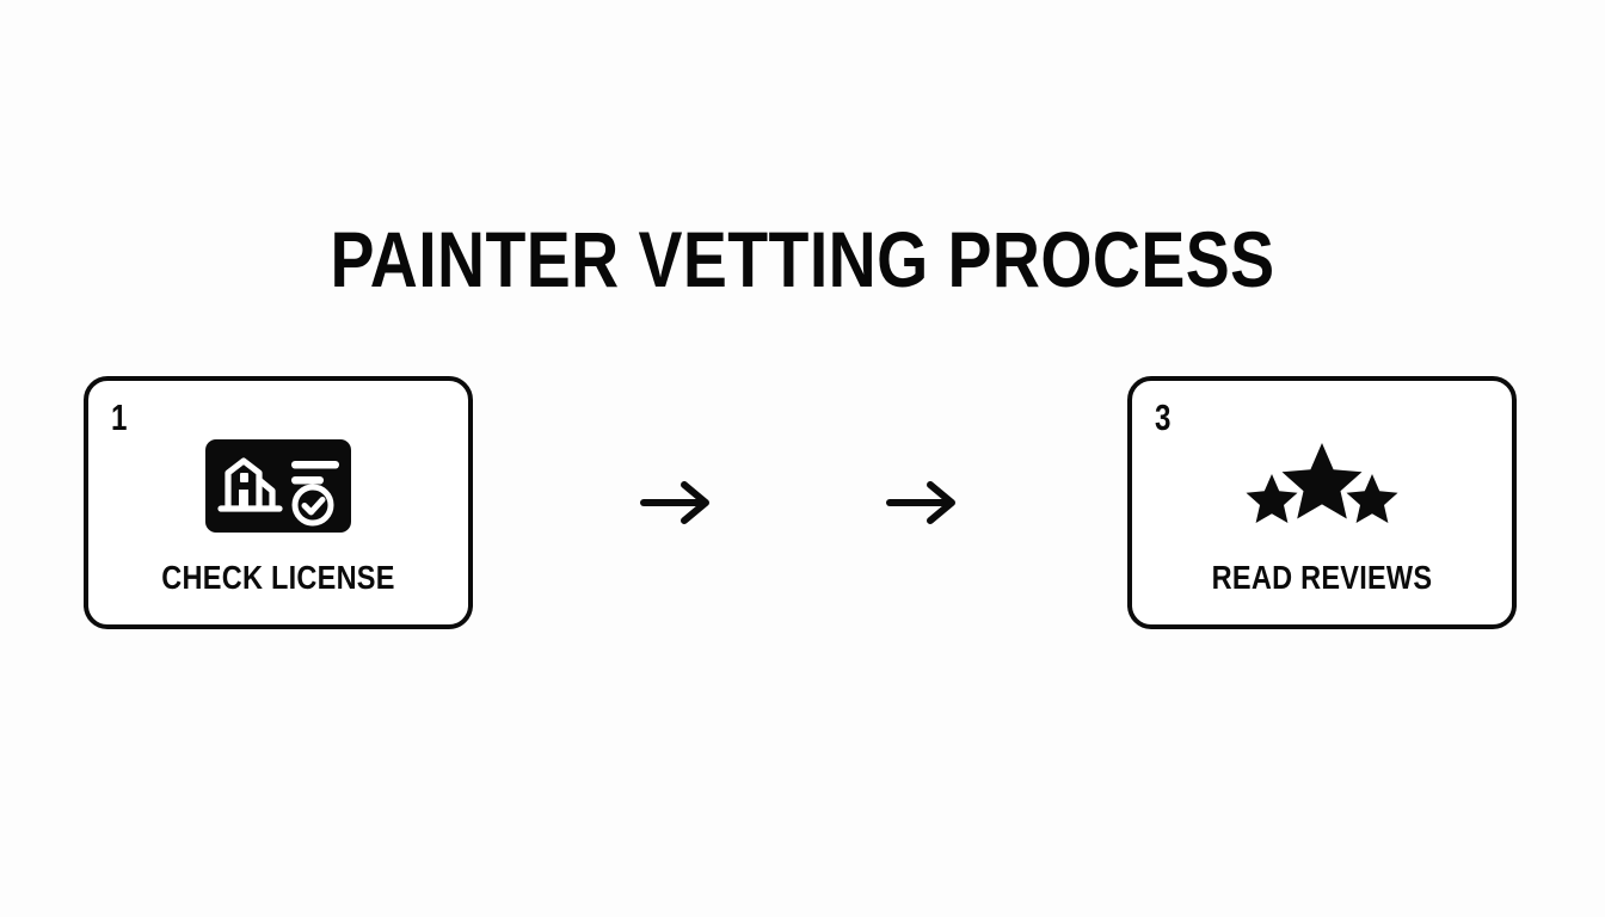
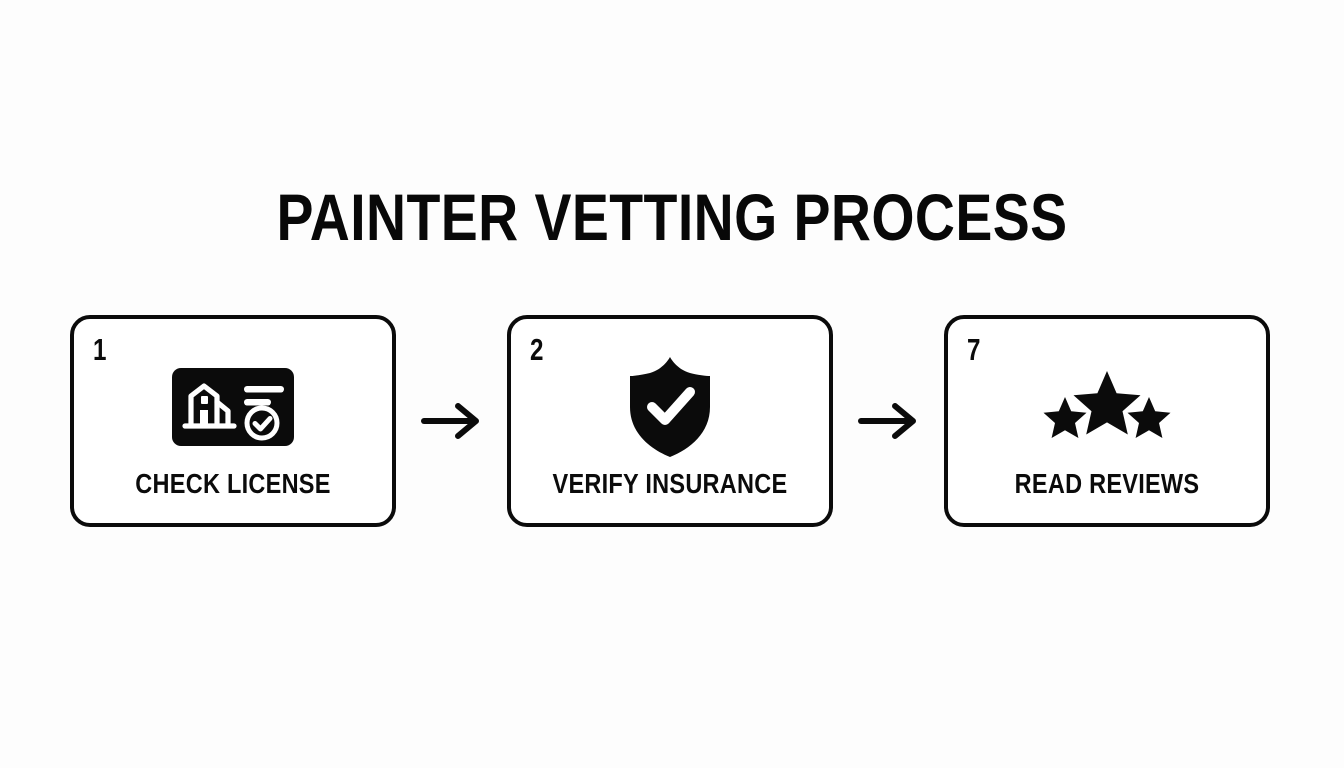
  PAINTER VETTING PROCESS
  1
  CHECK LICENSE
+ 2
+ VERIFY INSURANCE
- 3
+ 7
  READ REVIEWS
